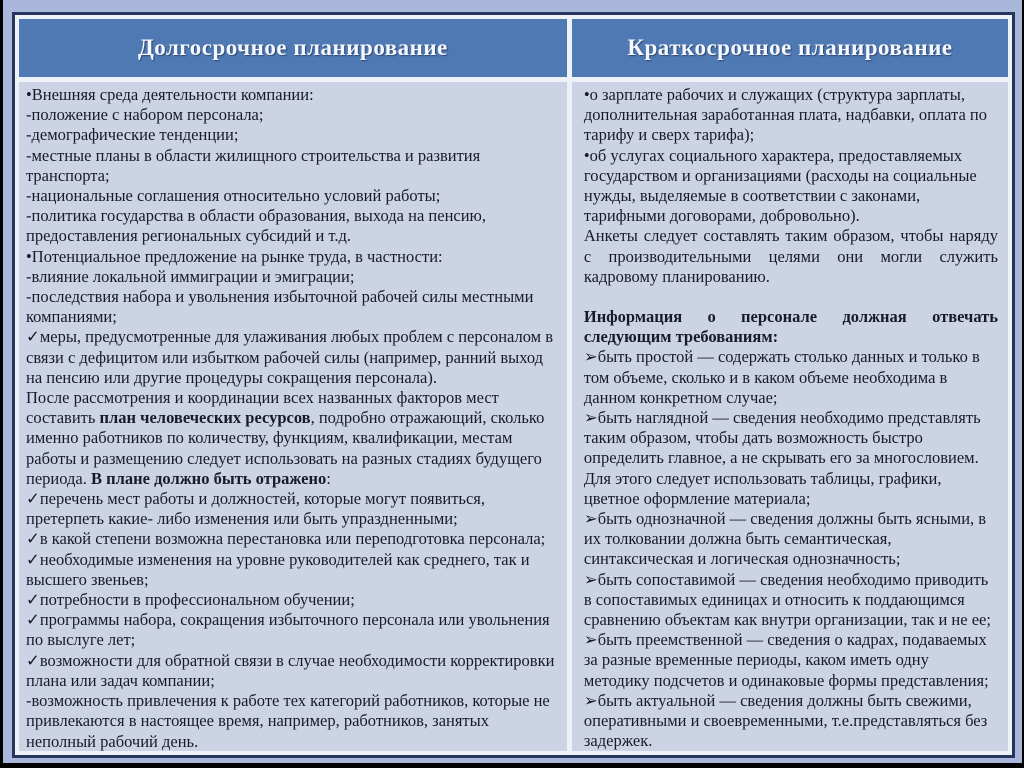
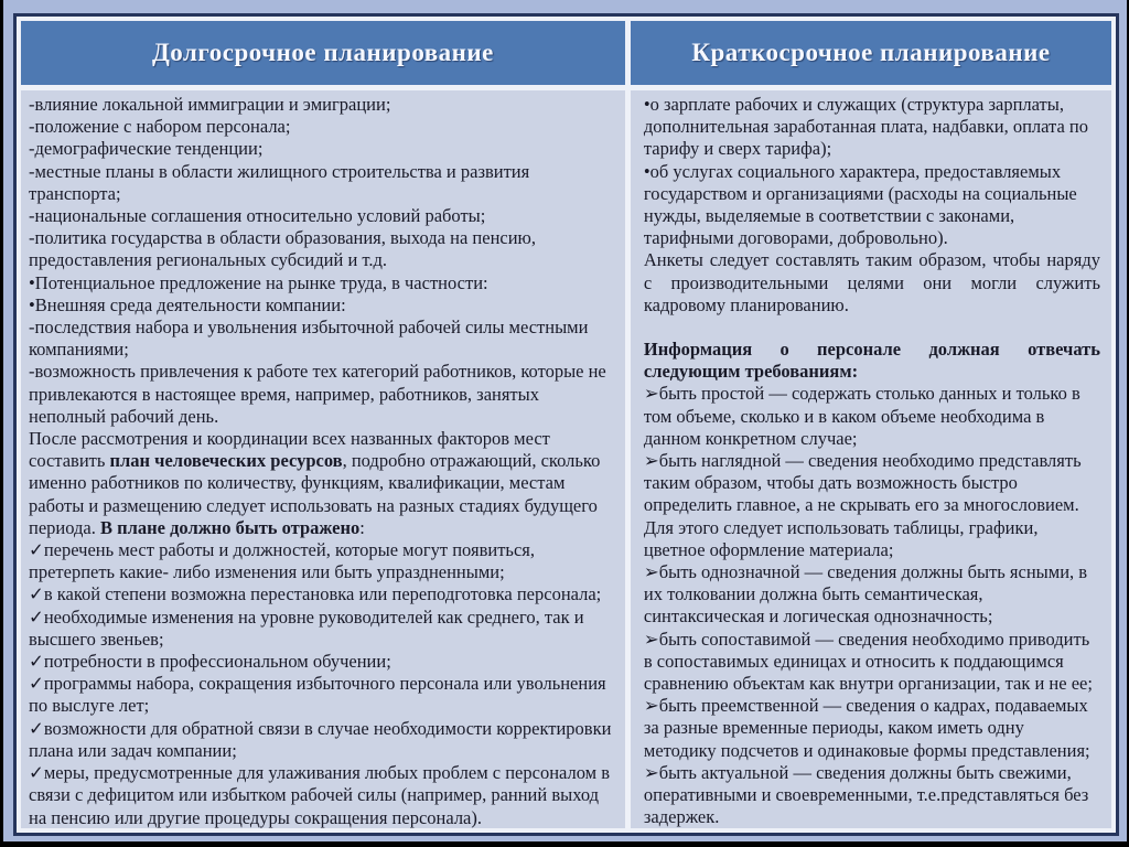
  Долгосрочное планирование
  Краткосрочное планирование
- •Внешняя среда деятельности компании:
+ -влияние локальной иммиграции и эмиграции;
  -положение с набором персонала;
  -демографические тенденции;
  -местные планы в области жилищного строительства и развития транспорта;
  -национальные соглашения относительно условий работы;
  -политика государства в области образования, выхода на пенсию, предоставления региональных субсидий и т.д.
  •Потенциальное предложение на рынке труда, в частности:
- -влияние локальной иммиграции и эмиграции;
+ •Внешняя среда деятельности компании:
  -последствия набора и увольнения избыточной рабочей силы местными компаниями;
- ✓меры, предусмотренные для улаживания любых проблем с персоналом в связи с дефицитом или избытком рабочей силы (например, ранний выход на пенсию или другие процедуры сокращения персонала).
+ -возможность привлечения к работе тех категорий работников, которые не привлекаются в настоящее время, например, работников, занятых неполный рабочий день.
  После рассмотрения и координации всех названных факторов мест составить план человеческих ресурсов, подробно отражающий, сколько именно работников по количеству, функциям, квалификации, местам работы и размещению следует использовать на разных стадиях будущего периода. В плане должно быть отражено:
  ✓перечень мест работы и должностей, которые могут появиться, претерпеть какие- либо изменения или быть упраздненными;
  ✓в какой степени возможна перестановка или переподготовка персонала;
  ✓необходимые изменения на уровне руководителей как среднего, так и высшего звеньев;
  ✓потребности в профессиональном обучении;
  ✓программы набора, сокращения избыточного персонала или увольнения по выслуге лет;
  ✓возможности для обратной связи в случае необходимости корректировки плана или задач компании;
- -возможность привлечения к работе тех категорий работников, которые не привлекаются в настоящее время, например, работников, занятых неполный рабочий день.
+ ✓меры, предусмотренные для улаживания любых проблем с персоналом в связи с дефицитом или избытком рабочей силы (например, ранний выход на пенсию или другие процедуры сокращения персонала).
  •о зарплате рабочих и служащих (структура зарплаты, дополнительная заработанная плата, надбавки, оплата по тарифу и сверх тарифа);
  •об услугах социального характера, предоставляемых государством и организациями (расходы на социальные нужды, выделяемые в соответствии с законами, тарифными договорами, добровольно).
  Анкеты следует составлять таким образом, чтобы наряду с производительными целями они могли служить кадровому планированию.
  Информация о персонале должная отвечать следующим требованиям:
  ➢быть простой — содержать столько данных и только в том объеме, сколько и в каком объеме необходима в данном конкретном случае;
  ➢быть наглядной — сведения необходимо представлять таким образом, чтобы дать возможность быстро определить главное, а не скрывать его за многословием. Для этого следует использовать таблицы, графики, цветное оформление материала;
  ➢быть однозначной — сведения должны быть ясными, в их толковании должна быть семантическая, синтаксическая и логическая однозначность;
  ➢быть сопоставимой — сведения необходимо приводить в сопоставимых единицах и относить к поддающимся сравнению объектам как внутри организации, так и не ее;
  ➢быть преемственной — сведения о кадрах, подаваемых за разные временные периоды, каком иметь одну методику подсчетов и одинаковые формы представления;
  ➢быть актуальной — сведения должны быть свежими, оперативными и своевременными, т.е.представляться без задержек.
